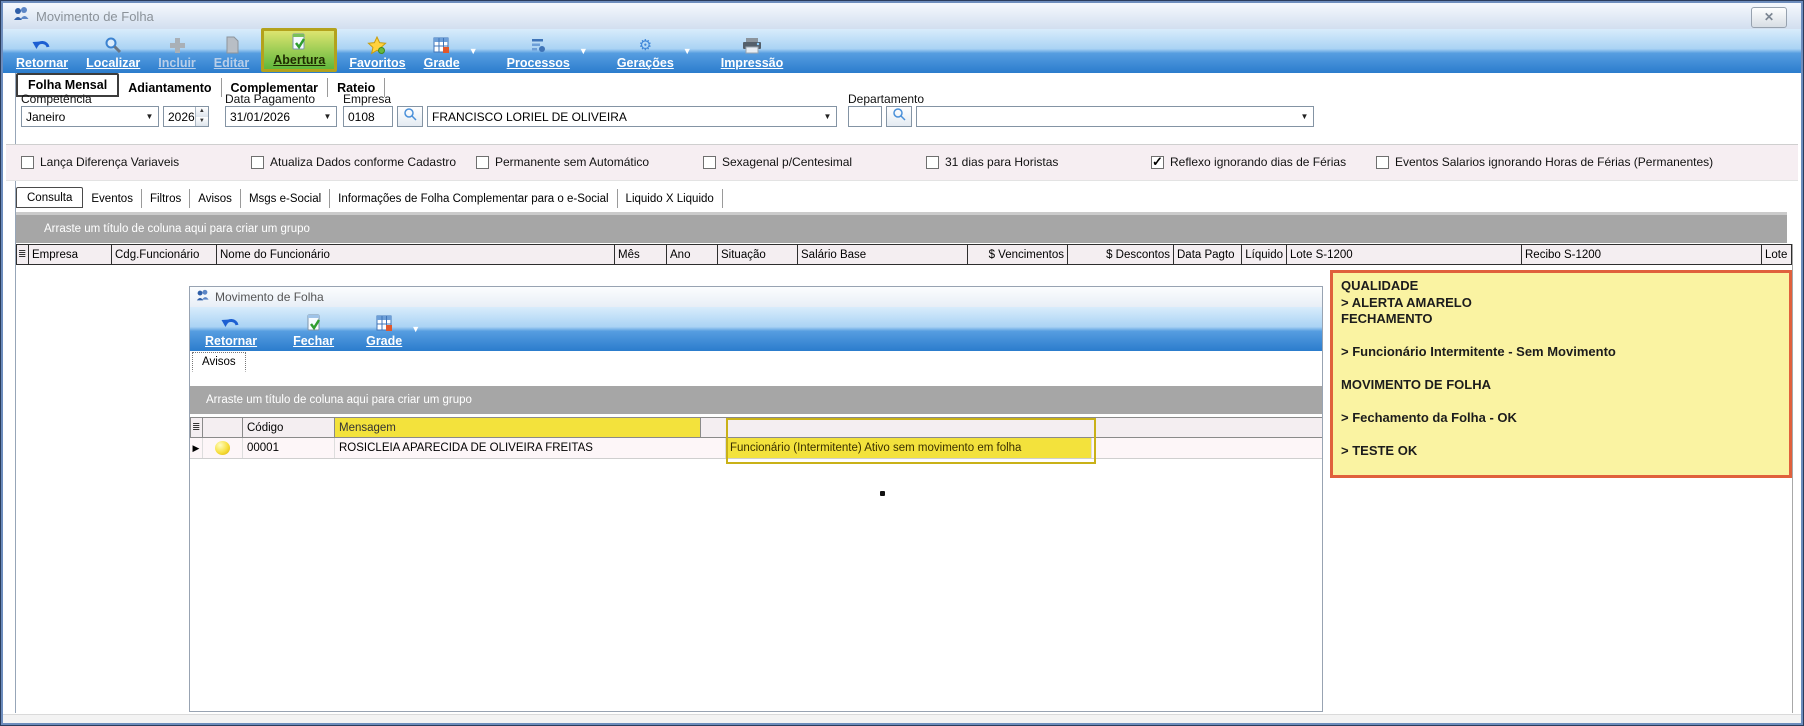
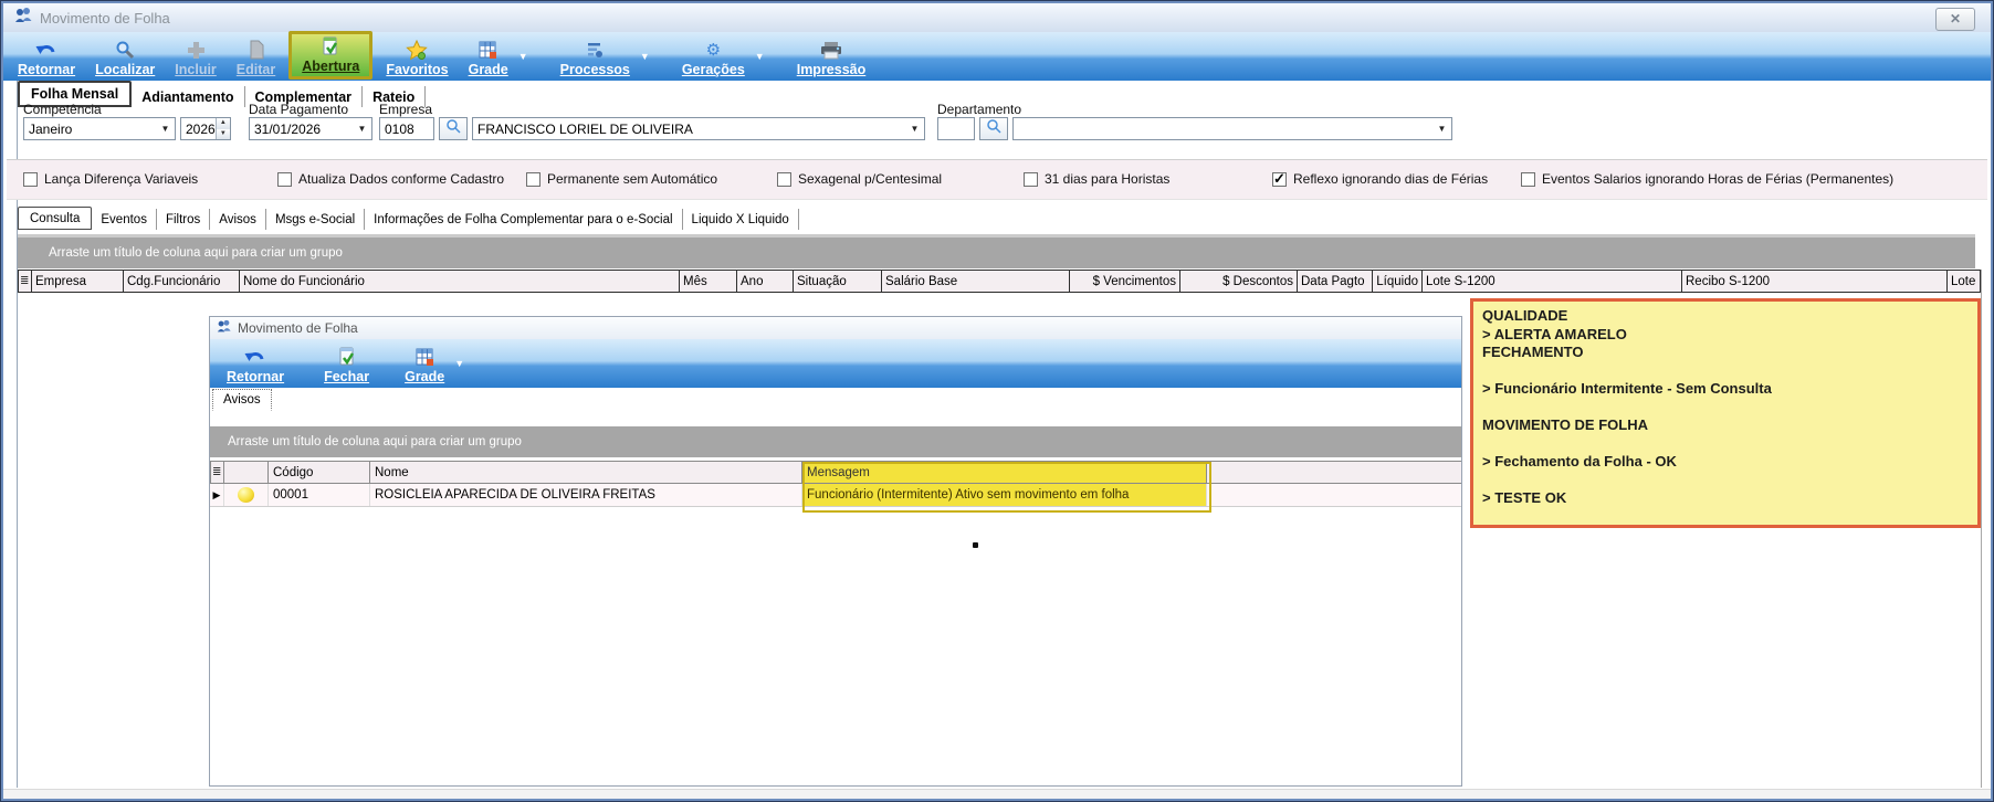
  Movimento de Folha
  ✕
  Retornar
  Localizar
  Incluir
  Editar
  Abertura
  Favoritos
  Grade
  ▼
  Processos
  ▼
  ⚙
  Gerações
  ▼
  Impressão
  Folha Mensal
  Adiantamento
  Complementar
  Rateio
  Competência
  Janeiro
  ▼
  2026
  Data Pagamento
  31/01/2026
  ▼
  Empresa
  0108
  FRANCISCO LORIEL DE OLIVEIRA
  ▼
  Departamento
  ▼
  Lança Diferença Variaveis
  Atualiza Dados conforme Cadastro
  Permanente sem Automático
  Sexagenal p/Centesimal
  31 dias para Horistas
  Reflexo ignorando dias de Férias
  Eventos Salarios ignorando Horas de Férias (Permanentes)
  Consulta
  Eventos
  Filtros
  Avisos
  Msgs e-Social
  Informações de Folha Complementar para o e-Social
  Liquido X Liquido
  Arraste um título de coluna aqui para criar um grupo
  ≣
  Empresa
  Cdg.Funcionário
  Nome do Funcionário
  Mês
  Ano
  Situação
  Salário Base
  $ Vencimentos
  $ Descontos
  Data Pagto
  Líquido
  Lote S-1200
  Recibo S-1200
  Lote
  Movimento de Folha
  Retornar
  Fechar
  Grade
  ▼
  Avisos
  Arraste um título de coluna aqui para criar um grupo
  ≣
  Código
+ Nome
  Mensagem
  ▶
  00001
  ROSICLEIA APARECIDA DE OLIVEIRA FREITAS
  Funcionário (Intermitente) Ativo sem movimento em folha
  QUALIDADE
  > ALERTA AMARELO
  FECHAMENTO
- > Funcionário Intermitente - Sem Movimento
+ > Funcionário Intermitente - Sem Consulta
  MOVIMENTO DE FOLHA
  > Fechamento da Folha - OK
  > TESTE OK
